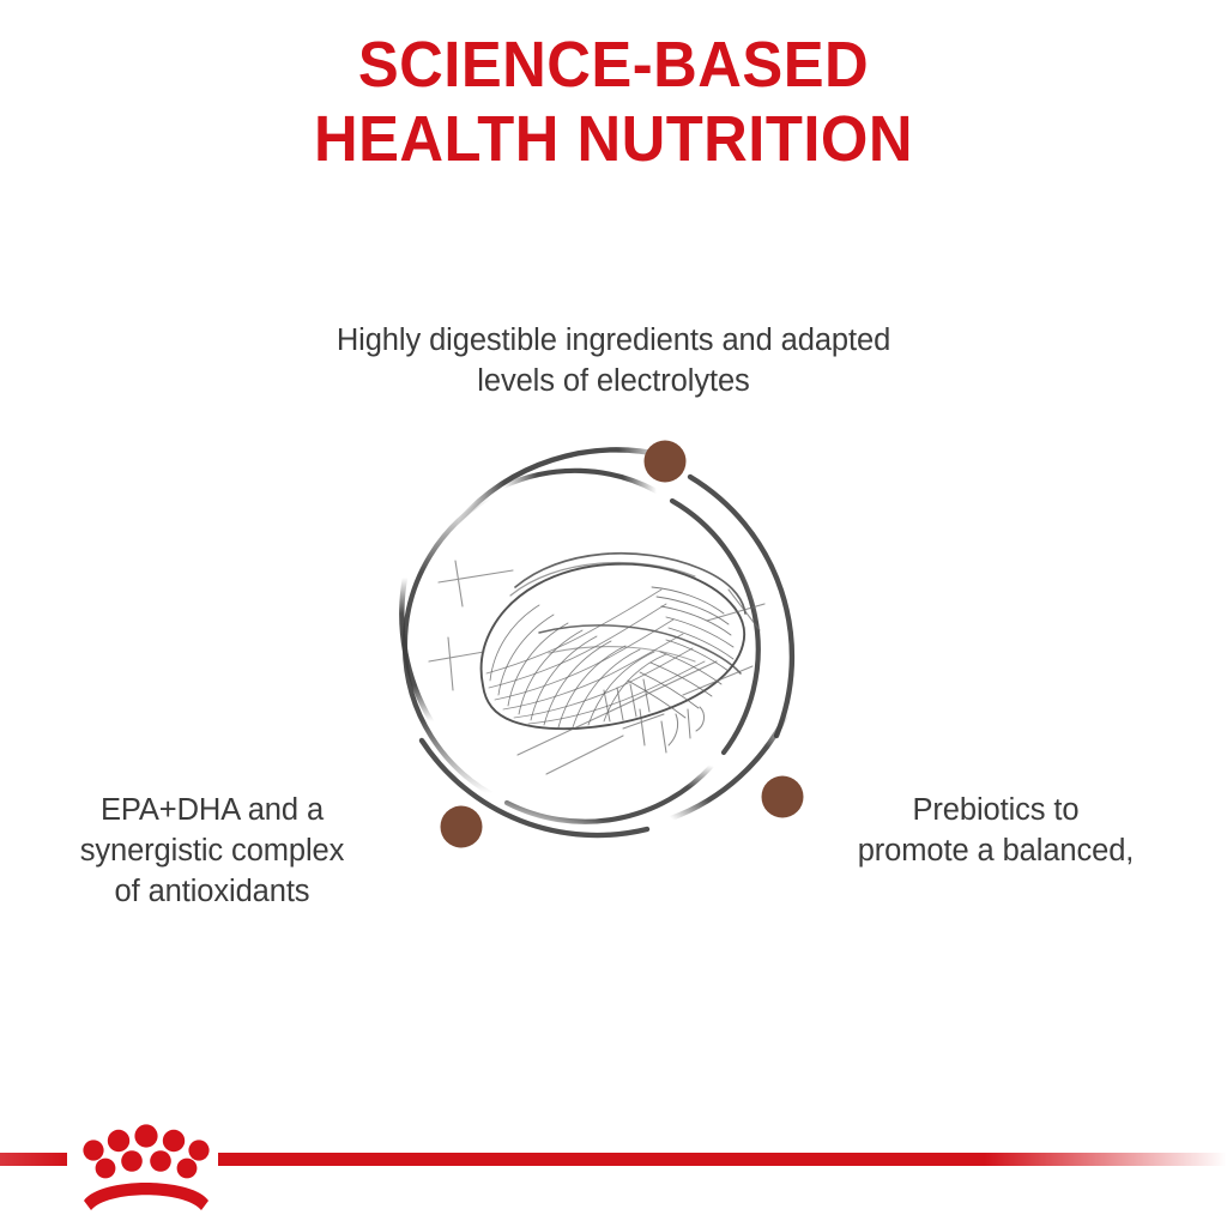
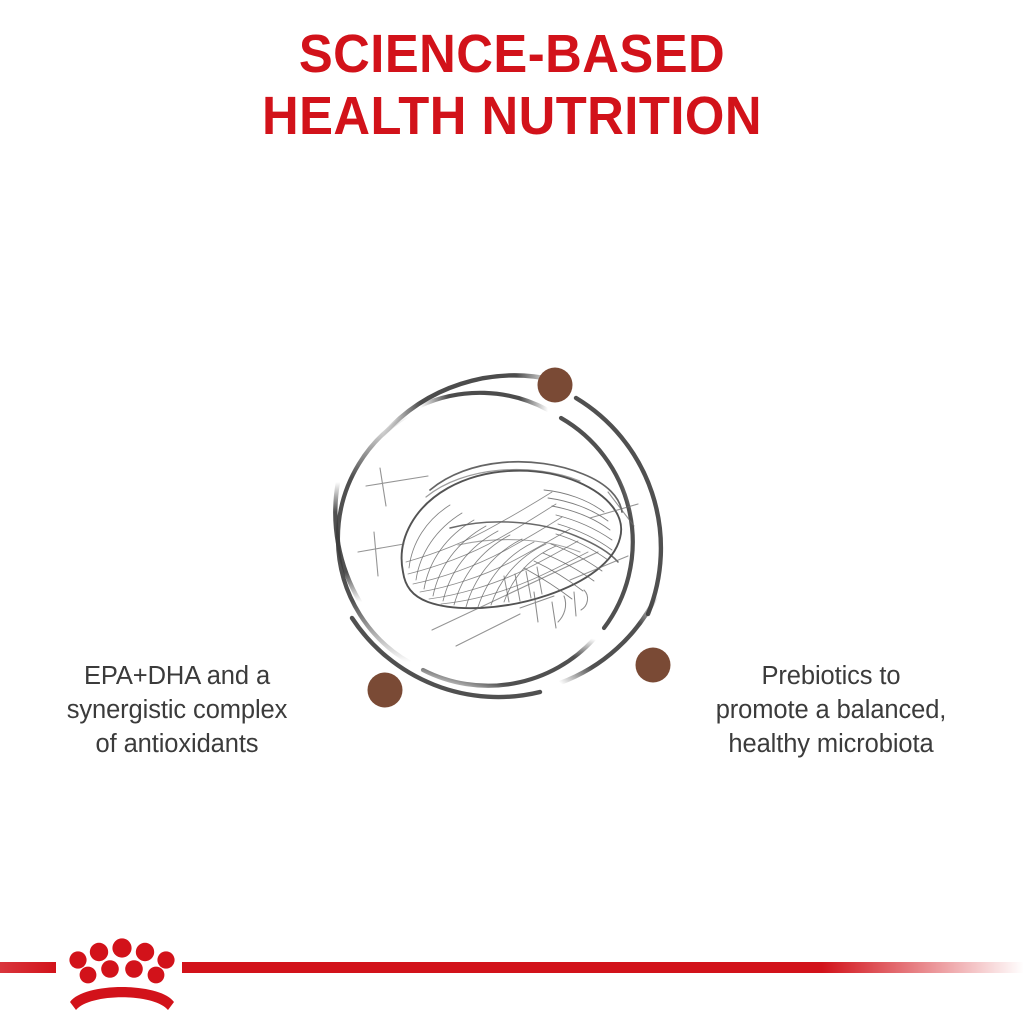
  SCIENCE-BASED
  HEALTH NUTRITION
- Highly digestible ingredients and adapted
- levels of electrolytes
  EPA+DHA and a
  synergistic complex
  of antioxidants
  Prebiotics to
  promote a balanced,
+ healthy microbiota
